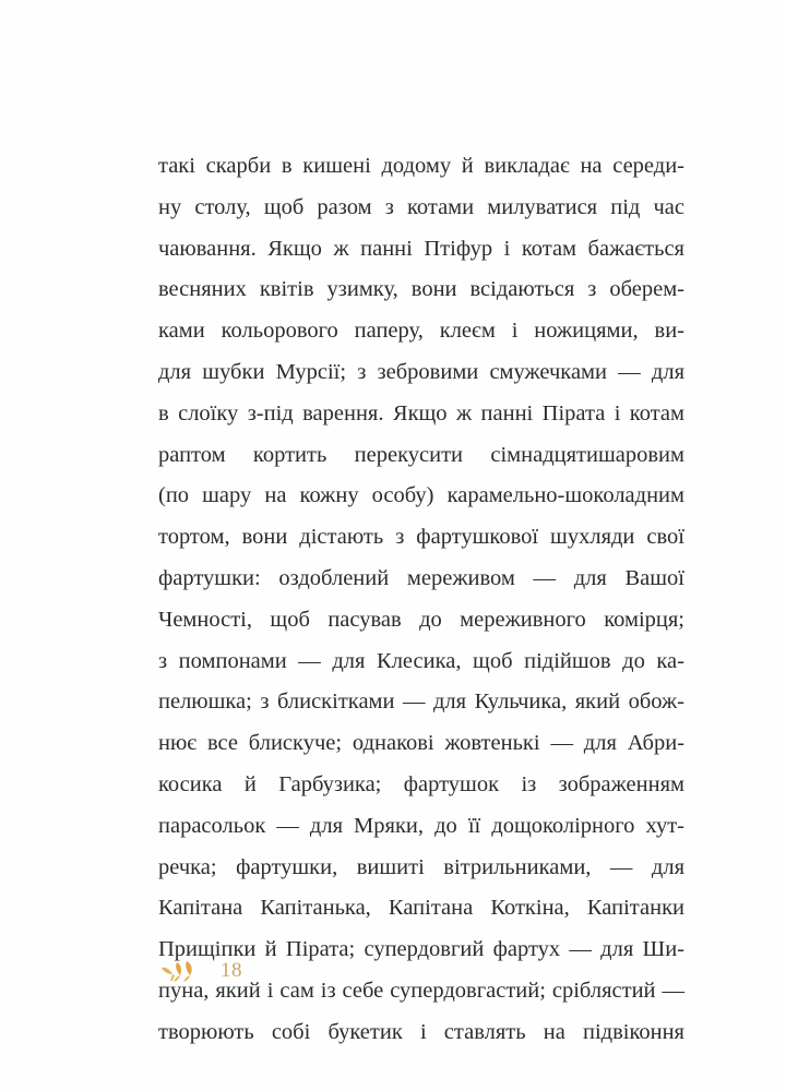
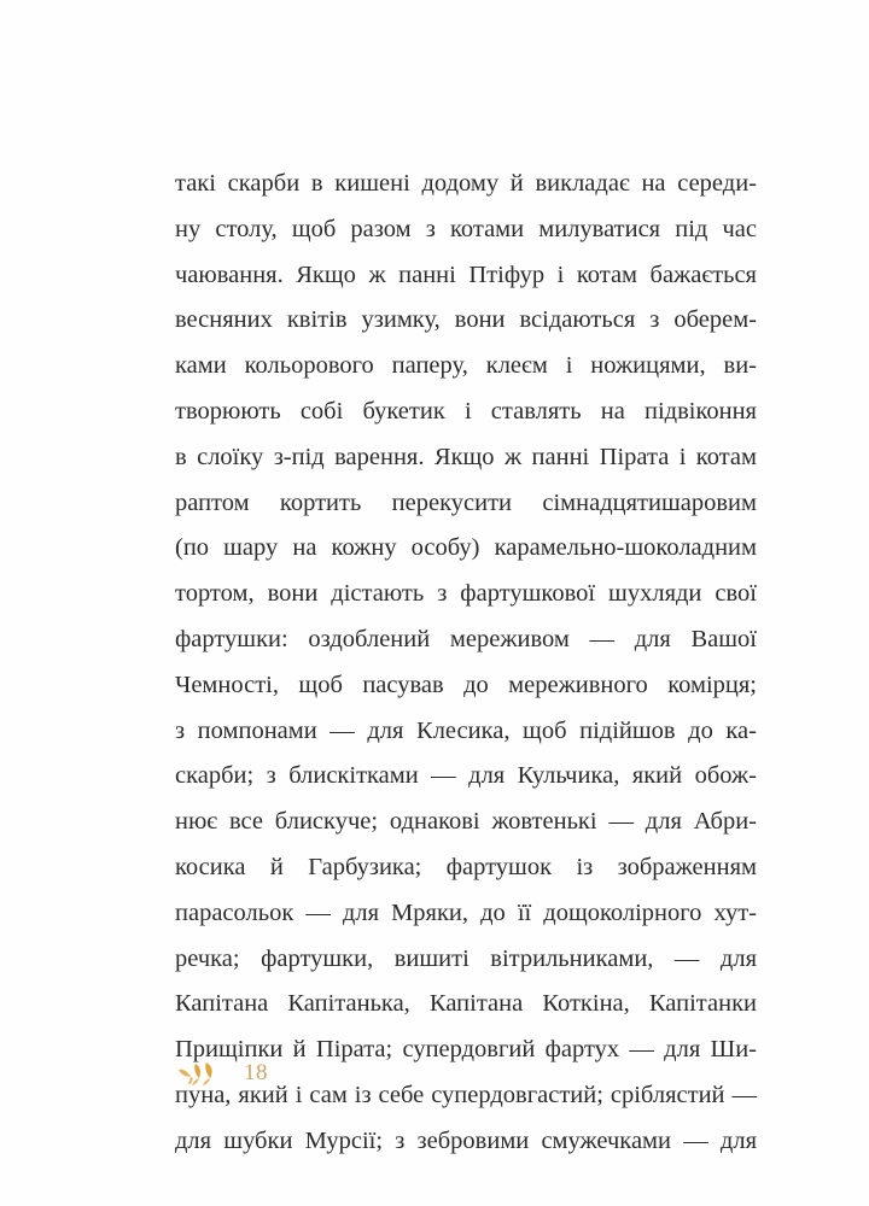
  такі скарби в кишені додому й викладає на середи-
  ну столу, щоб разом з котами милуватися під час
  чаювання. Якщо ж панні Птіфур і котам бажається
  весняних квітів узимку, вони всідаються з оберем-
  ками кольорового паперу, клеєм і ножицями, ви-
- для шубки Мурсії; з зебровими смужечками — для
+ творюють собі букетик і ставлять на підвіконня
  в слоїку з-під варення. Якщо ж панні Пірата і котам
  раптом кортить перекусити сімнадцятишаровим
  (по шару на кожну особу) карамельно-шоколадним
  тортом, вони дістають з фартушкової шухляди свої
  фартушки: оздоблений мереживом — для Вашої
  Чемності, щоб пасував до мереживного комірця;
  з помпонами — для Клесика, щоб підійшов до ка-
- пелюшка; з блискітками — для Кульчика, який обож-
+ скарби; з блискітками — для Кульчика, який обож-
  нює все блискуче; однакові жовтенькі — для Абри-
  косика й Гарбузика; фартушок із зображенням
  парасольок — для Мряки, до її дощоколірного хут-
  речка; фартушки, вишиті вітрильниками, — для
  Капітана Капітанька, Капітана Коткіна, Капітанки
  Прищіпки й Пірата; супердовгий фартух — для Ши-
  пуна, який і сам із себе супердовгастий; сріблястий —
- творюють собі букетик і ставлять на підвіконня
+ для шубки Мурсії; з зебровими смужечками — для
  18
